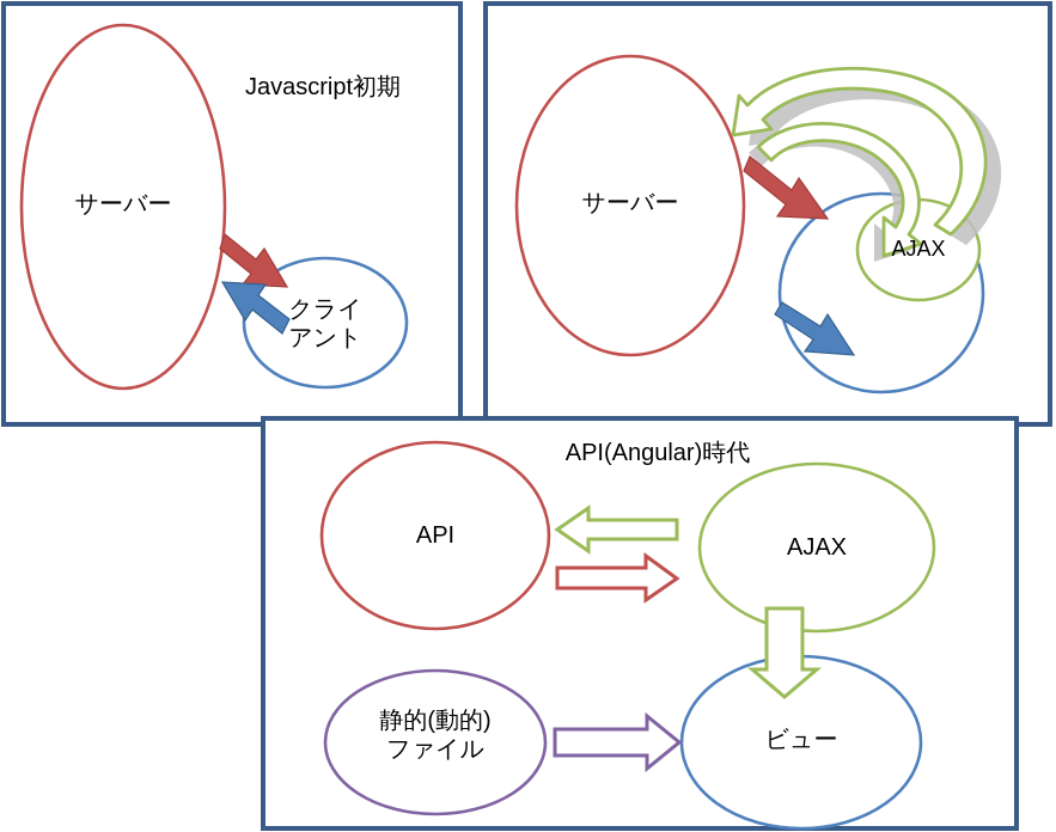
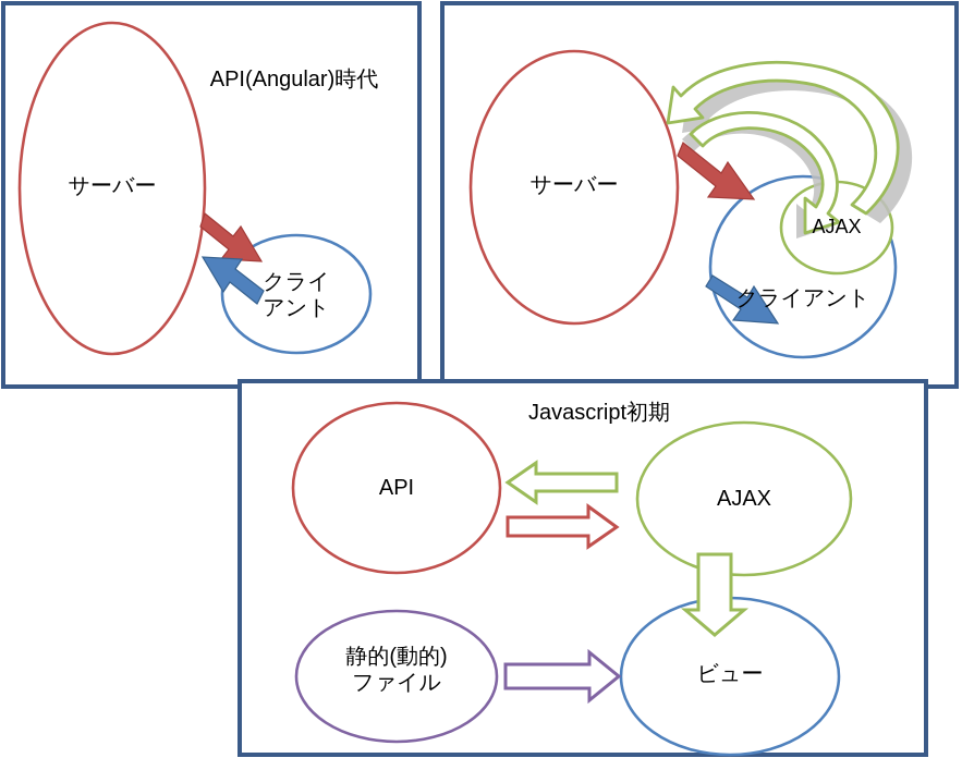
- Javascript初期
+ API(Angular)時代
  サーバー
  クライ
  アント
  サーバー
+ クライアント
  AJAX
- API(Angular)時代
+ Javascript初期
  API
  AJAX
  静的(動的)
  ファイル
  ビュー
